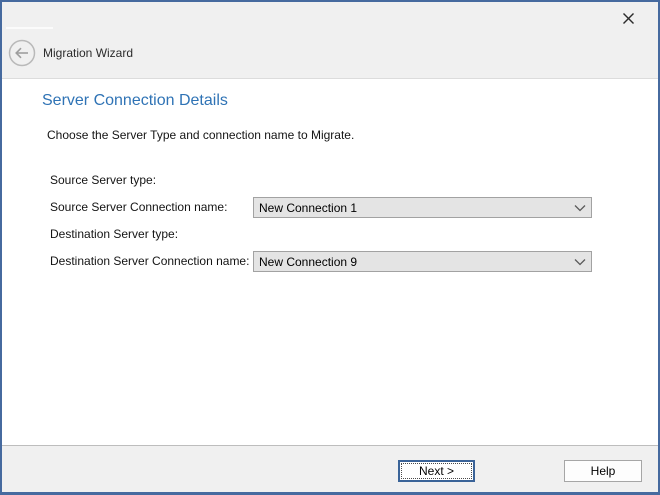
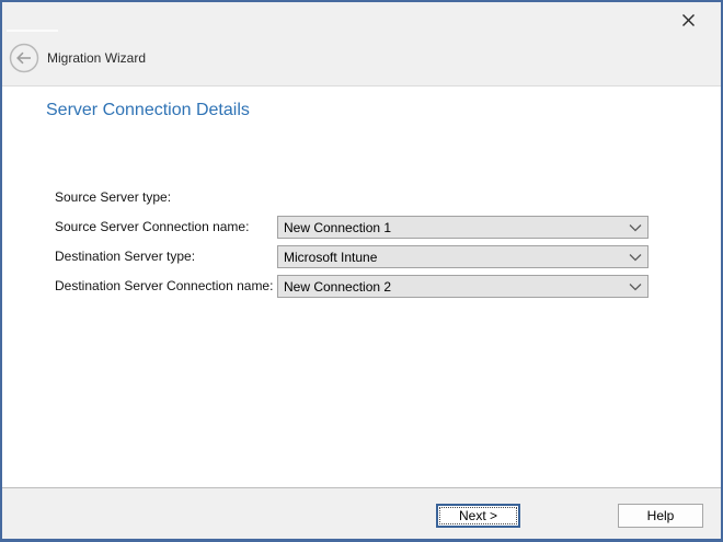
  Migration Wizard
  Server Connection Details
- Choose the Server Type and connection name to Migrate.
  Source Server type:
  Source Server Connection name:
  New Connection 1
  Destination Server type:
+ Microsoft Intune
  Destination Server Connection name:
- New Connection 9
+ New Connection 2
  Next >
  Help
